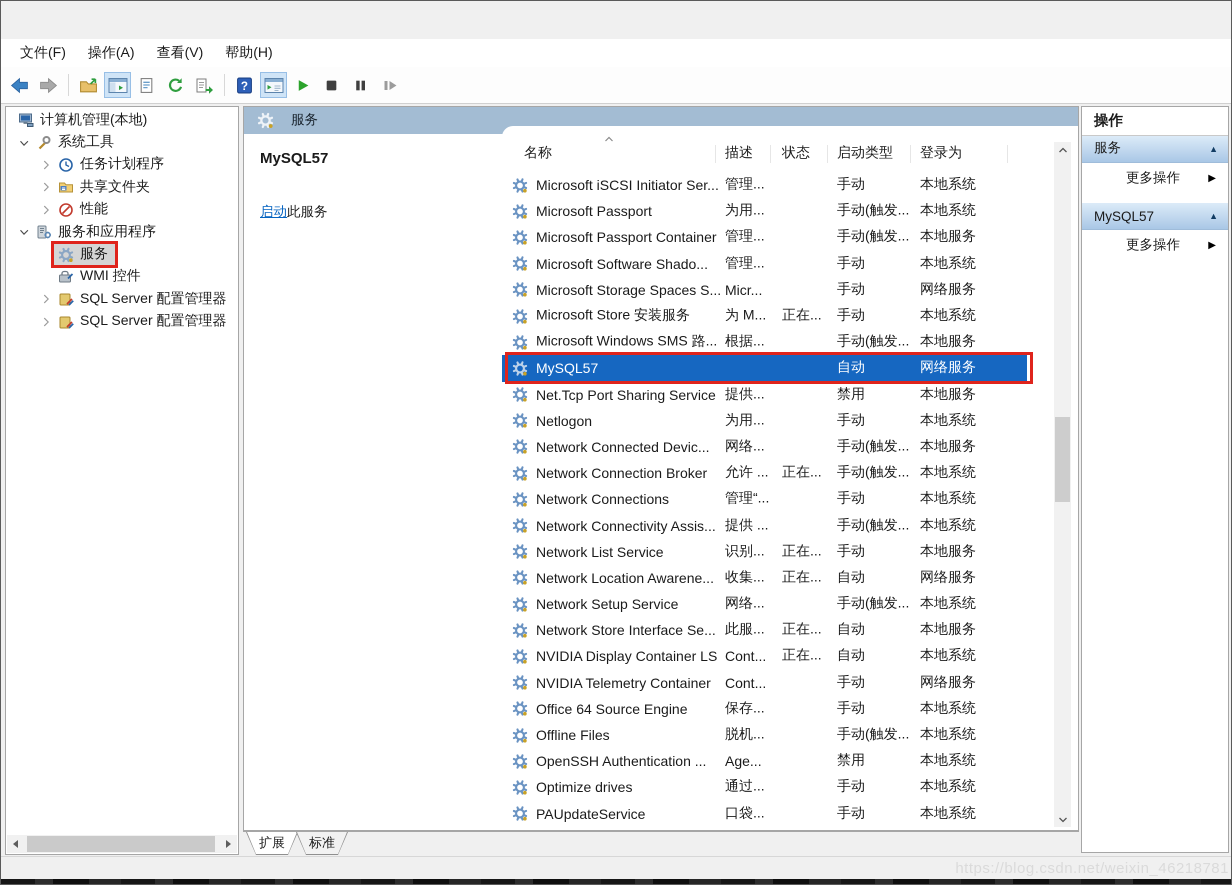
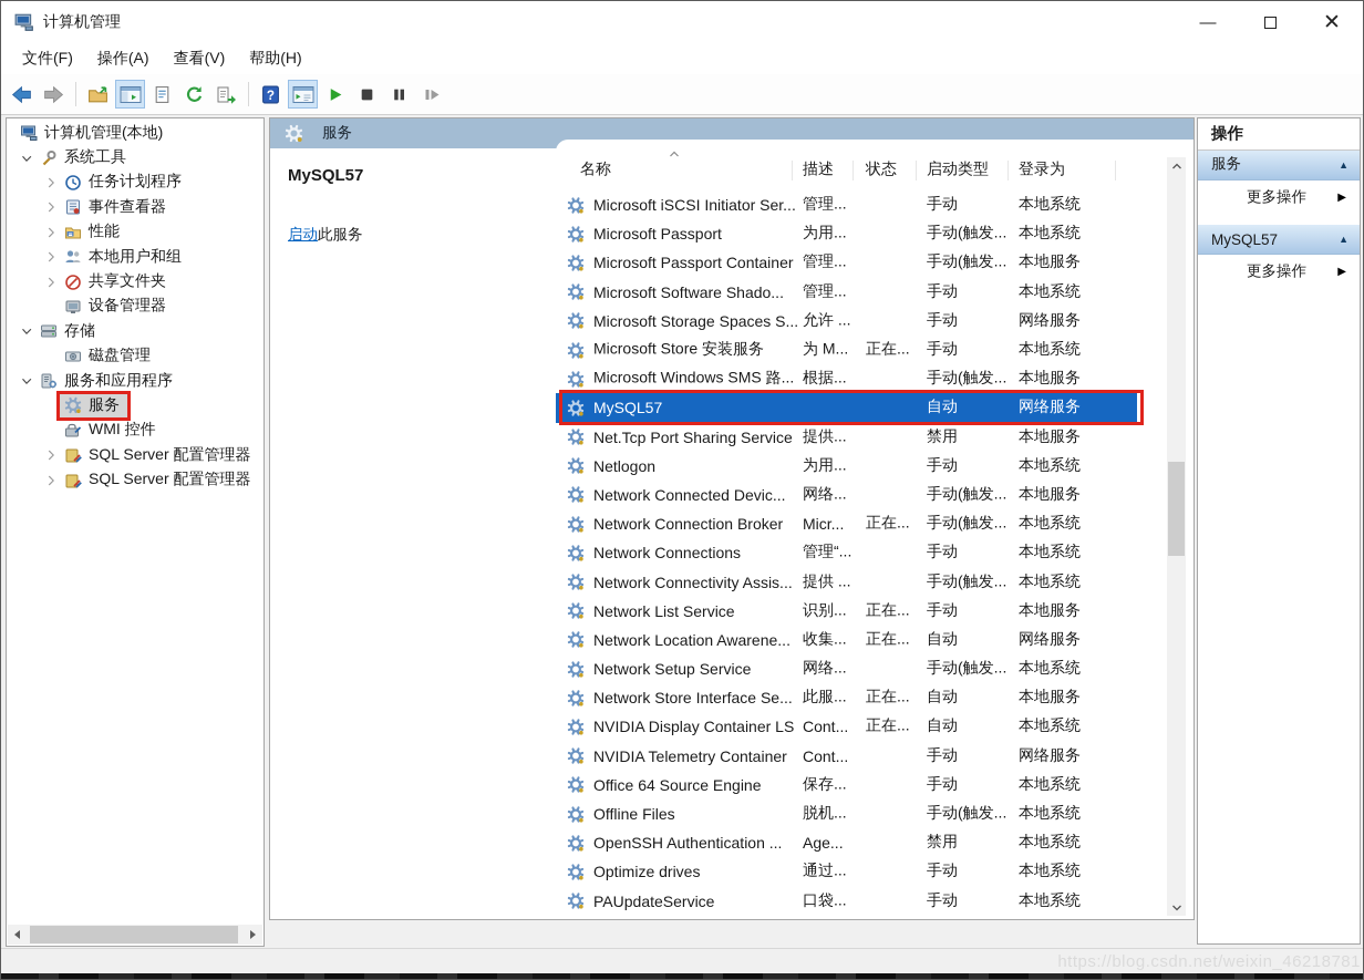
+ 计算机管理
+ —
+ ✕
  文件(F)
  操作(A)
  查看(V)
  帮助(H)
  ?
  计算机管理(本地)
  系统工具
  任务计划程序
+ 事件查看器
- 共享文件夹
+ 性能
+ 本地用户和组
- 性能
+ 共享文件夹
+ 设备管理器
+ 存储
+ 磁盘管理
  服务和应用程序
  服务
  WMI 控件
  SQL Server 配置管理器
  SQL Server 配置管理器
  服务
  MySQL57
  启动此服务
  名称
  描述
  状态
  启动类型
  登录为
  Microsoft iSCSI Initiator Ser...
  管理...
  手动
  本地系统
  Microsoft Passport
  为用...
  手动(触发...
  本地系统
  Microsoft Passport Container
  管理...
  手动(触发...
  本地服务
  Microsoft Software Shado...
  管理...
  手动
  本地系统
  Microsoft Storage Spaces S...
- Micr...
+ 允许 ...
  手动
  网络服务
  Microsoft Store 安装服务
  为 M...
  正在...
  手动
  本地系统
  Microsoft Windows SMS 路...
  根据...
  手动(触发...
  本地服务
  MySQL57
  自动
  网络服务
  Net.Tcp Port Sharing Service
  提供...
  禁用
  本地服务
  Netlogon
  为用...
  手动
  本地系统
  Network Connected Devic...
  网络...
  手动(触发...
  本地服务
  Network Connection Broker
- 允许 ...
+ Micr...
  正在...
  手动(触发...
  本地系统
  Network Connections
  管理“...
  手动
  本地系统
  Network Connectivity Assis...
  提供 ...
  手动(触发...
  本地系统
  Network List Service
  识别...
  正在...
  手动
  本地服务
  Network Location Awarene...
  收集...
  正在...
  自动
  网络服务
  Network Setup Service
  网络...
  手动(触发...
  本地系统
  Network Store Interface Se...
  此服...
  正在...
  自动
  本地服务
  NVIDIA Display Container LS
  Cont...
  正在...
  自动
  本地系统
  NVIDIA Telemetry Container
  Cont...
  手动
  网络服务
  Office 64 Source Engine
  保存...
  手动
  本地系统
  Offline Files
  脱机...
  手动(触发...
  本地系统
  OpenSSH Authentication ...
  Age...
  禁用
  本地系统
  Optimize drives
  通过...
  手动
  本地系统
  PAUpdateService
  口袋...
  手动
  本地系统
- 扩展
- 标准
  操作
  服务
  ▲
  更多操作
  ▶
  MySQL57
  ▲
  更多操作
  ▶
